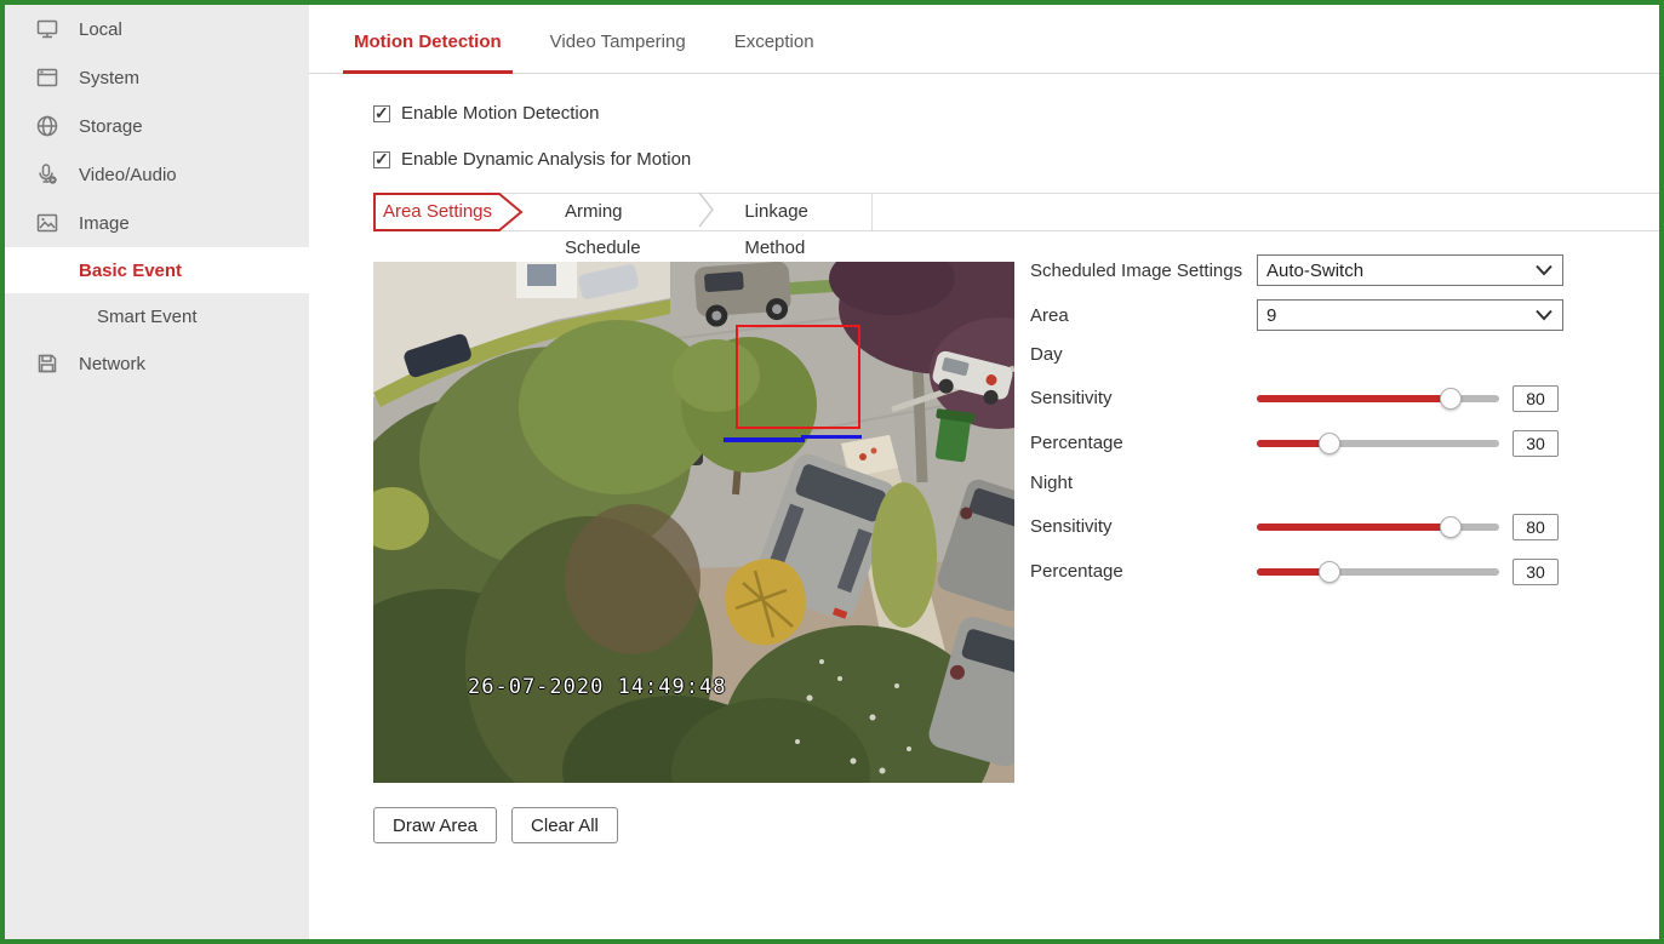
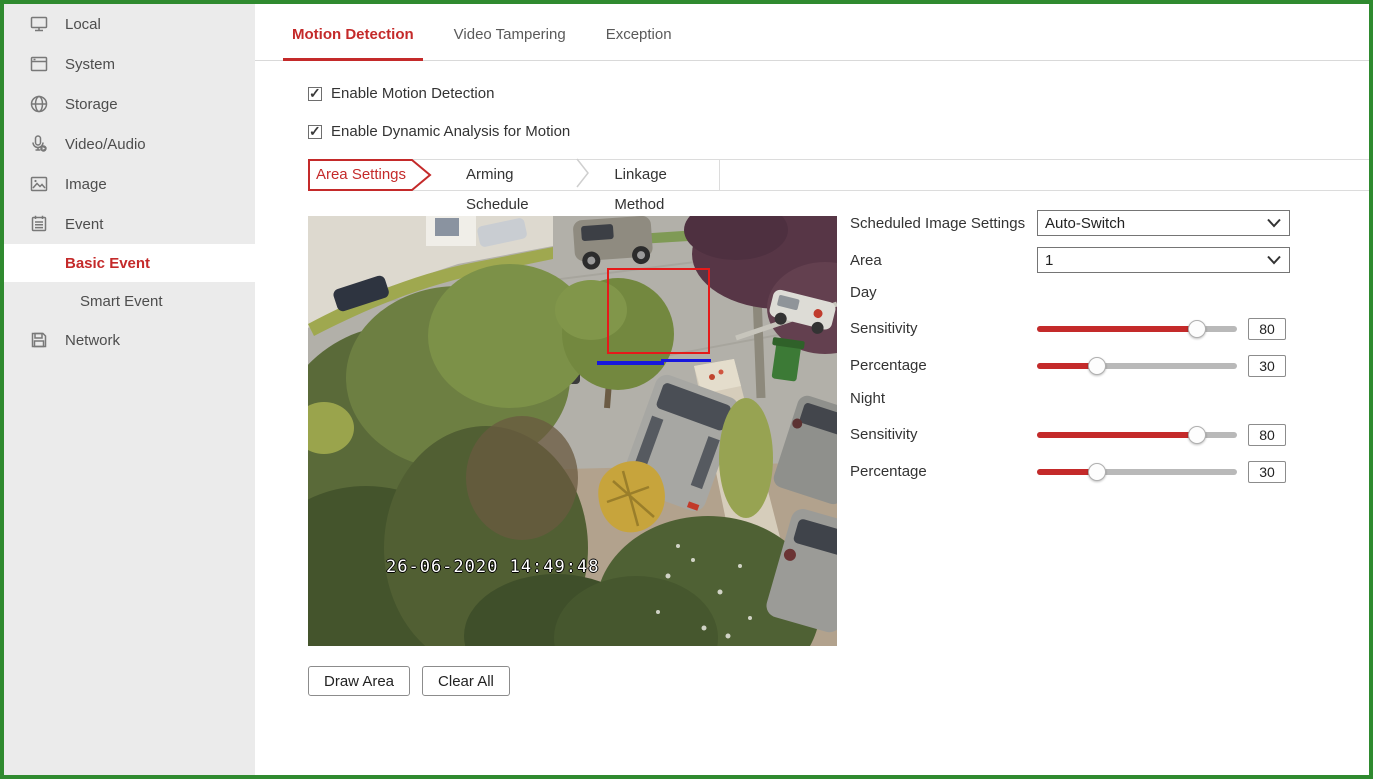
  Local
  System
  Storage
  Video/Audio
  Image
+ Event
  Basic Event
  Smart Event
  Network
  Motion Detection
  Video Tampering
  Exception
  Enable Motion Detection
  Enable Dynamic Analysis for Motion
  Area Settings
  Arming Schedule
  Linkage Method
- 26-07-2020 14:49:48
+ 26-06-2020 14:49:48
  Scheduled Image Settings
  Auto-Switch
  Area
- 9
+ 1
  Day
  Sensitivity
  80
  Percentage
  30
  Night
  Sensitivity
  80
  Percentage
  30
  Draw Area
  Clear All
